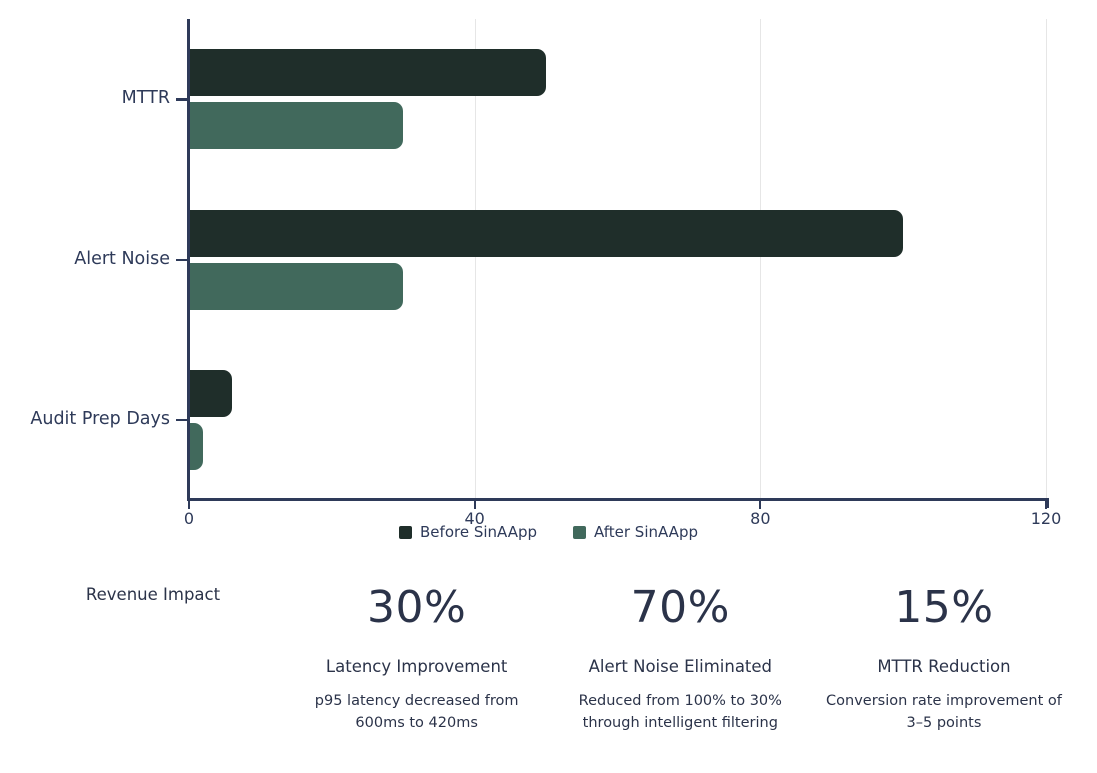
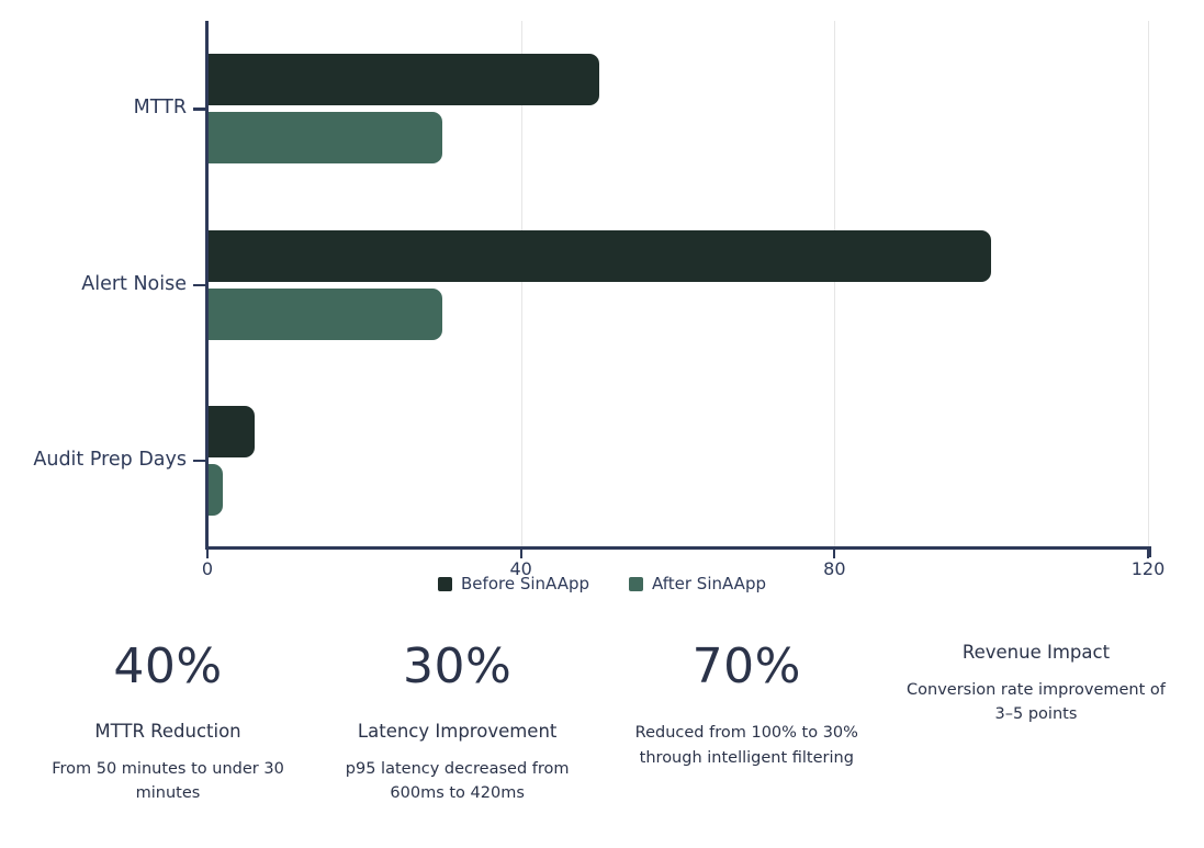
  MTTR
  Alert Noise
  Audit Prep Days
  0
  40
  80
  120
  Before SinAApp
  After SinAApp
+ 40%
- Revenue Impact
+ MTTR Reduction
+ From 50 minutes to under 30 minutes
  30%
  Latency Improvement
  p95 latency decreased from 600ms to 420ms
  70%
- Alert Noise Eliminated
  Reduced from 100% to 30% through intelligent filtering
- 15%
- MTTR Reduction
+ Revenue Impact
  Conversion rate improvement of 3–5 points
